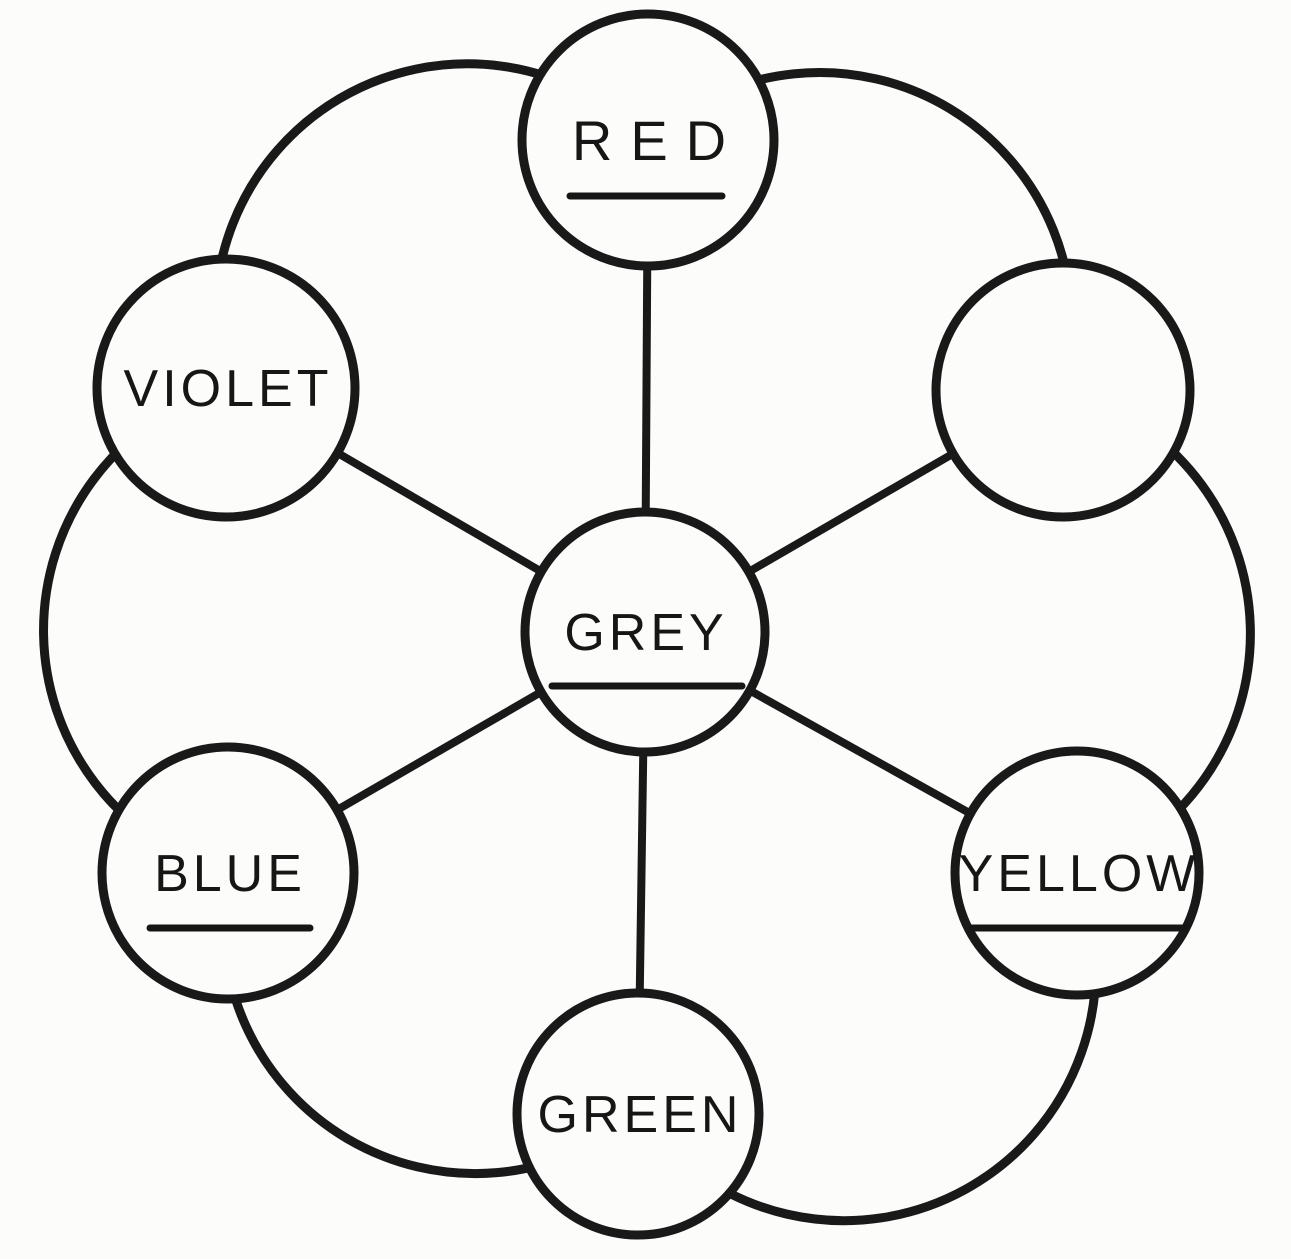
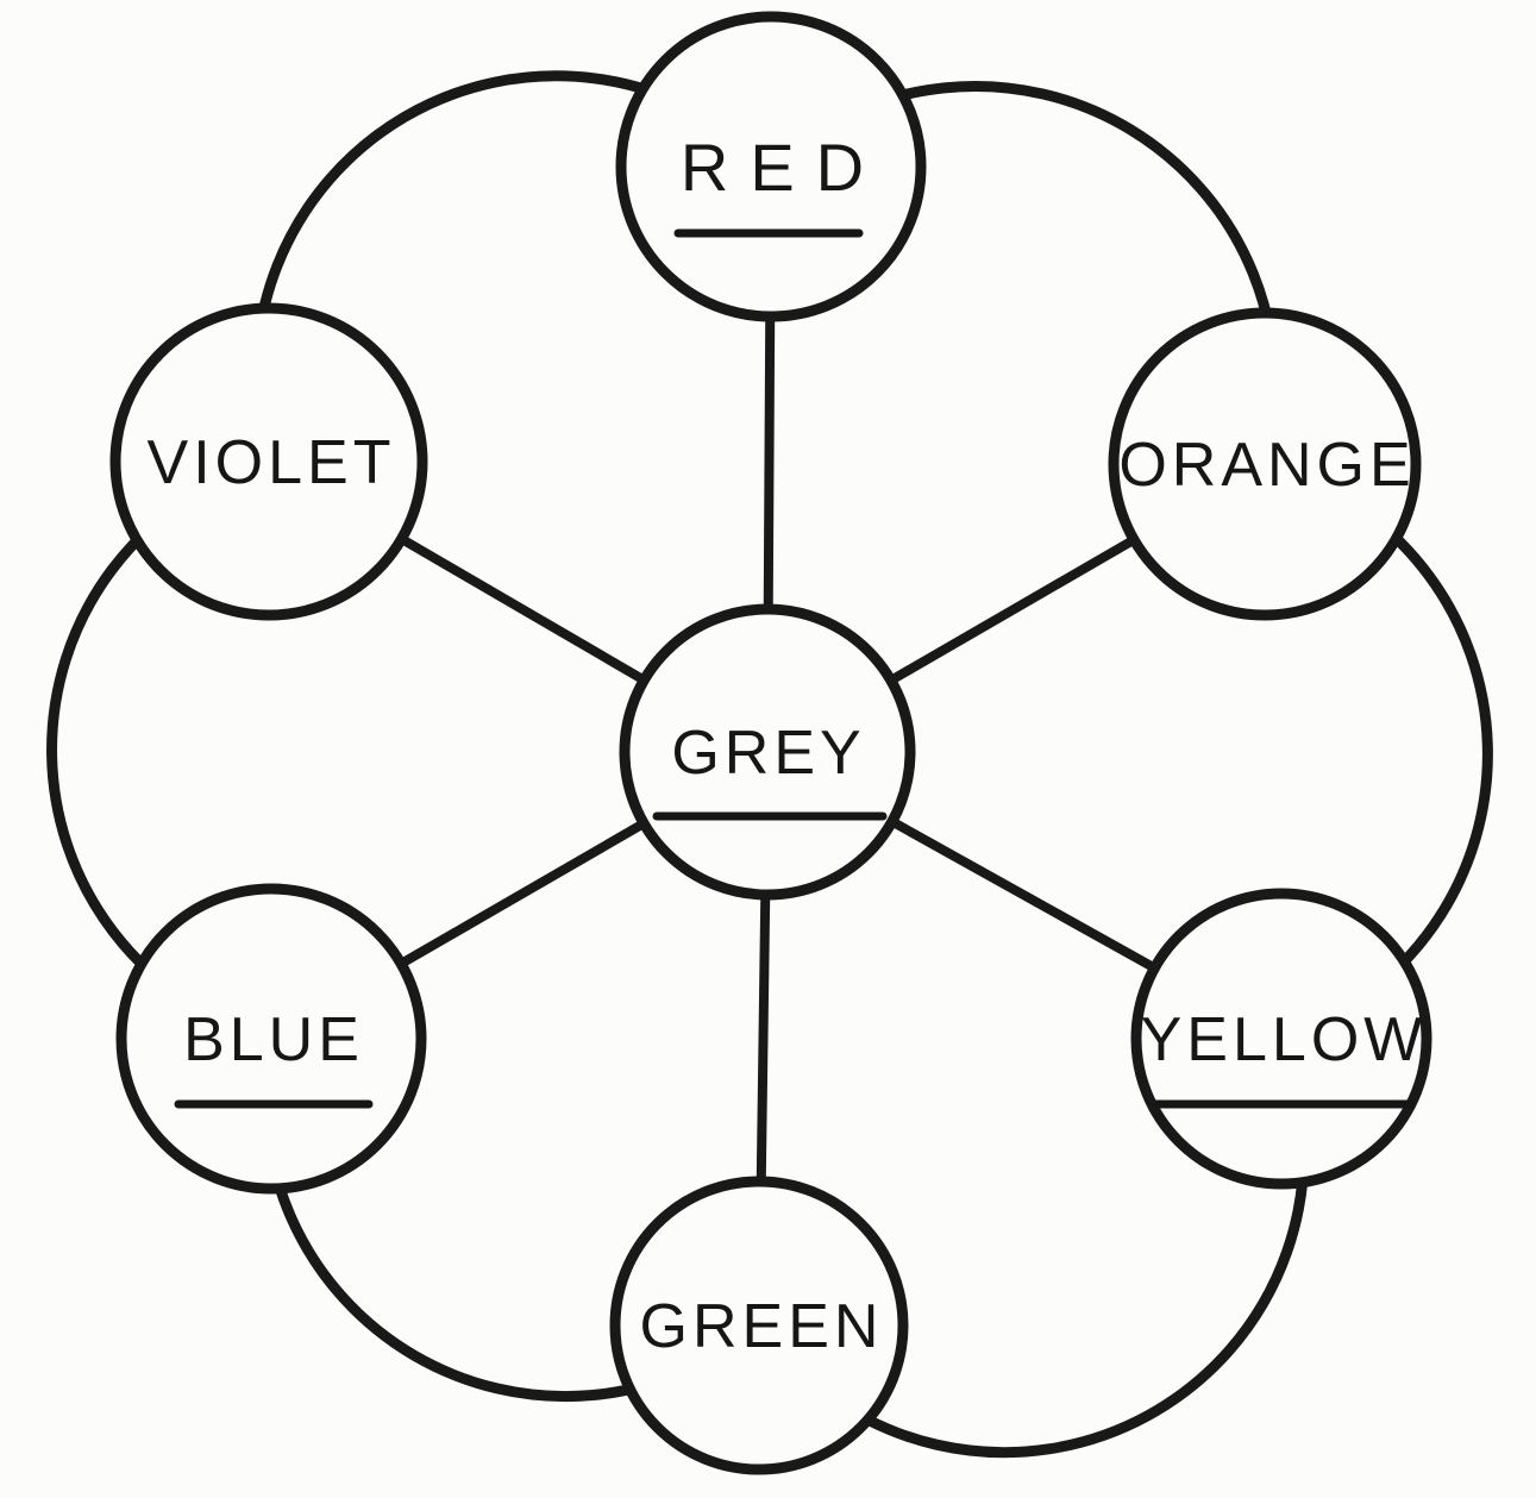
  RED
  VIOLET
+ ORANGE
  GREY
  BLUE
  YELLOW
  GREEN
